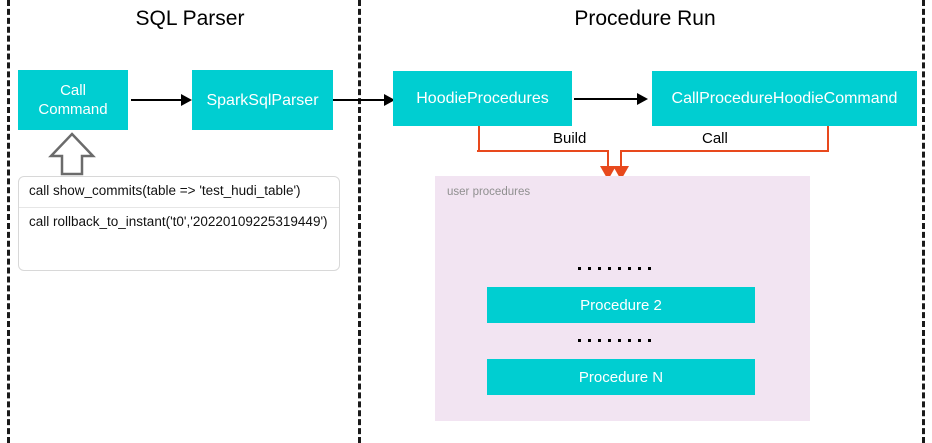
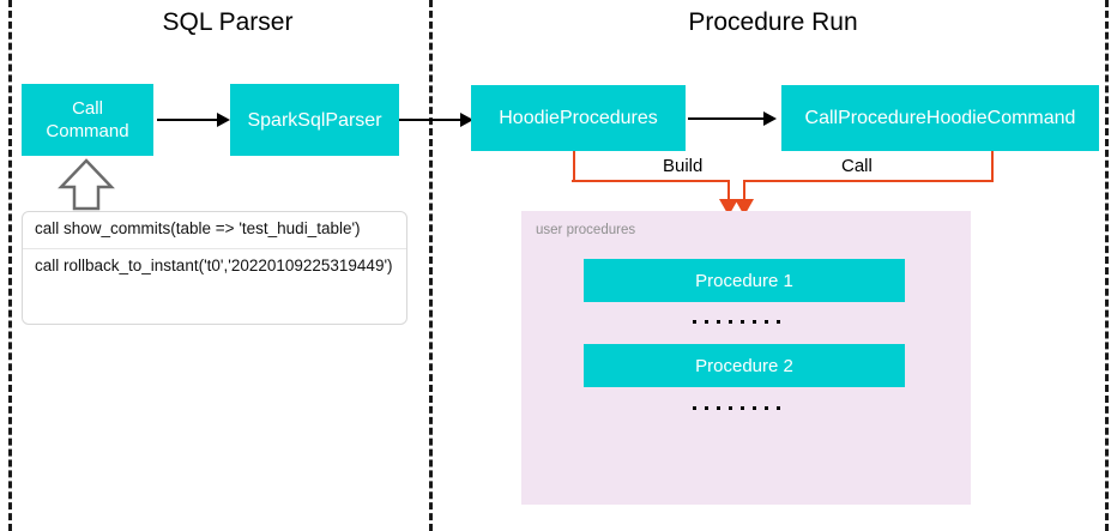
  SQL Parser
  Procedure Run
  Call
  Command
  SparkSqlParser
  call show_commits(table => 'test_hudi_table')
  call rollback_to_instant('t0','20220109225319449')
  HoodieProcedures
  CallProcedureHoodieCommand
  Build
  Call
  user procedures
+ Procedure 1
  Procedure 2
- Procedure N
